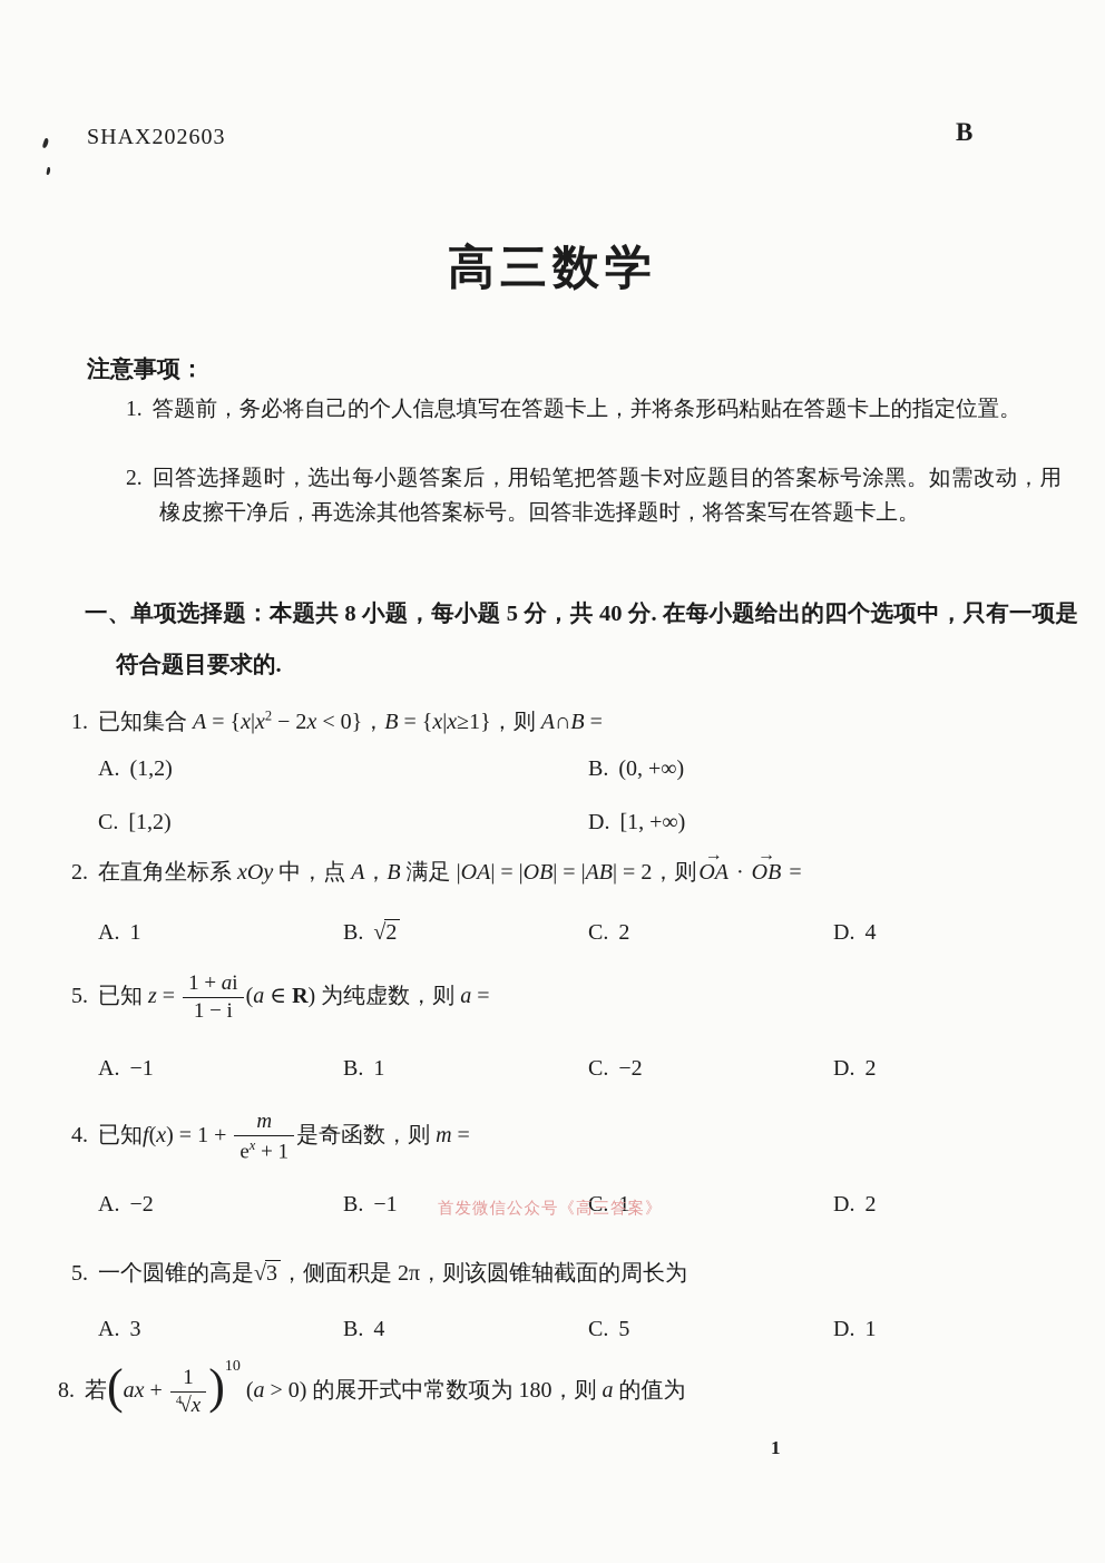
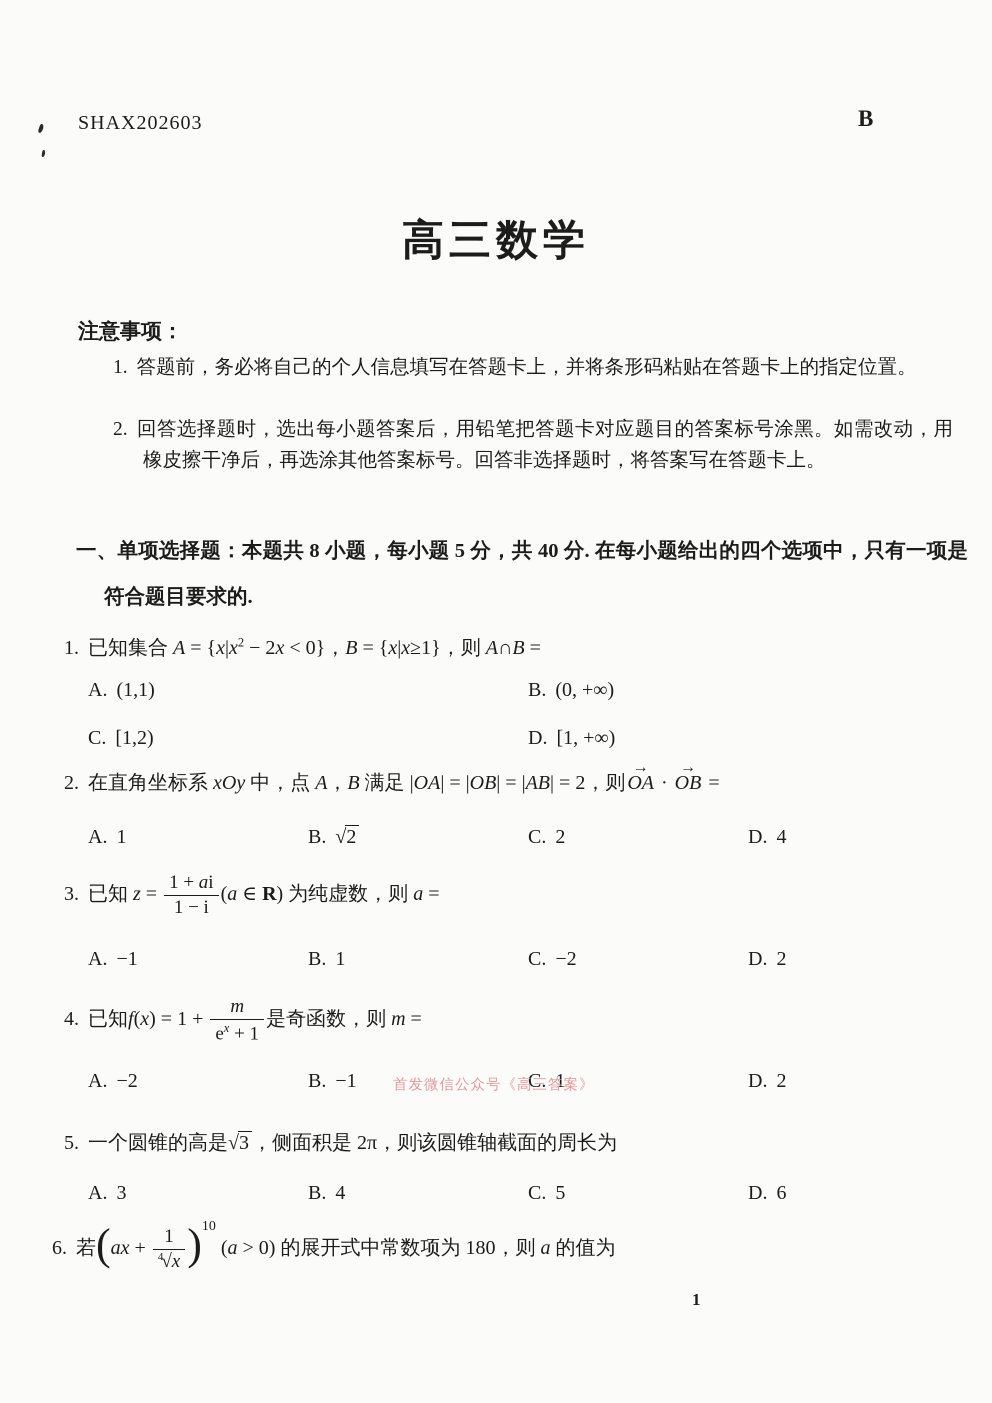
  SHAX202603
  B
  高三数学
  注意事项：
  1. 答题前，务必将自己的个人信息填写在答题卡上，并将条形码粘贴在答题卡上的指定位置。
  2. 回答选择题时，选出每小题答案后，用铅笔把答题卡对应题目的答案标号涂黑。如需改动，用橡皮擦干净后，再选涂其他答案标号。回答非选择题时，将答案写在答题卡上。
  一、单项选择题：本题共 8 小题，每小题 5 分，共 40 分. 在每小题给出的四个选项中，只有一项是符合题目要求的.
  1. 已知集合 A = {x|x2 − 2x < 0}，B = {x|x≥1}，则 A∩B =
- A. (1,2)
+ A. (1,1)
  B. (0, +∞)
  C. [1,2)
  D. [1, +∞)
  2. 在直角坐标系 xOy 中，点 A，B 满足 |OA| = |OB| = |AB| = 2，则OA · OB =
  A. 1
  B. √2
  C. 2
  D. 4
- 5. 已知 z =
+ 3. 已知 z =
  1 + ai
  1 − i
  (a ∈ R) 为纯虚数，则 a =
  A. −1
  B. 1
  C. −2
  D. 2
  4. 已知f(x) = 1 +
  m
  ex + 1
  是奇函数，则 m =
  A. −2
  B. −1
  C. 1
  D. 2
  首发微信公众号《高三答案》
  5. 一个圆锥的高是√3 ，侧面积是 2π，则该圆锥轴截面的周长为
  A. 3
  B. 4
  C. 5
- D. 1
+ D. 6
- 8. 若(ax +
+ 6. 若(ax +
  1
  4√x
  )10 (a > 0) 的展开式中常数项为 180，则 a 的值为
  1
